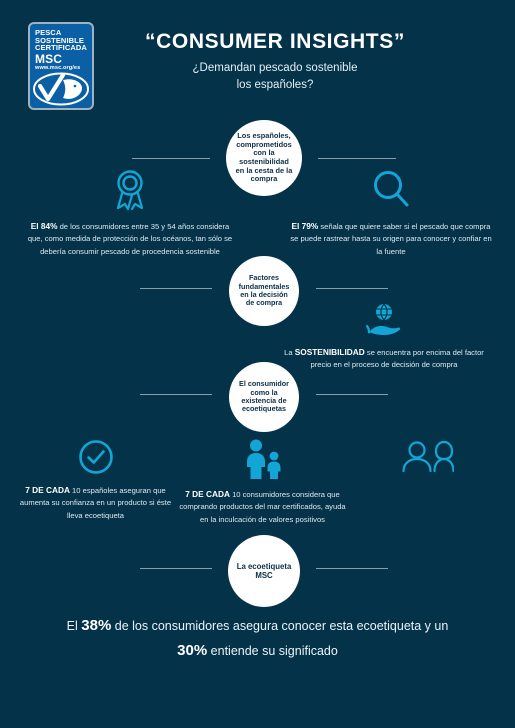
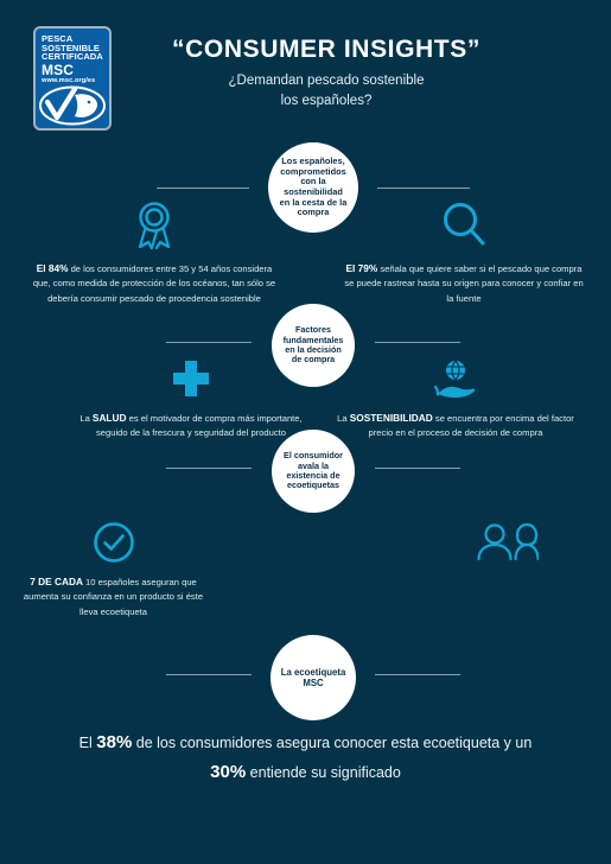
  PESCA
  SOSTENIBLE
  CERTIFICADA
  MSC
  “CONSUMER INSIGHTS”
  ¿Demandan pescado sostenible
  los españoles?
  Los españoles, comprometidos con la sostenibilidad en la cesta de la compra
  El 84% de los consumidores entre 35 y 54 años considera que, como medida de protección de los océanos, tan sólo se debería consumir pescado de procedencia sostenible
  El 79% señala que quiere saber si el pescado que compra se puede rastrear hasta su origen para conocer y confiar en la fuente
  Factores fundamentales en la decisión de compra
+ La SALUD es el motivador de compra más importante, seguido de la frescura y seguridad del producto
  La SOSTENIBILIDAD se encuentra por encima del factor precio en el proceso de decisión de compra
- El consumidor como la existencia de ecoetiquetas
+ El consumidor avala la existencia de ecoetiquetas
  7 DE CADA 10 españoles aseguran que aumenta su confianza en un producto si éste lleva ecoetiqueta
- 7 DE CADA 10 consumidores considera que comprando productos del mar certificados, ayuda en la inculcación de valores positivos
  La ecoetiqueta MSC
  El 38% de los consumidores asegura conocer esta ecoetiqueta y un 30% entiende su significado
